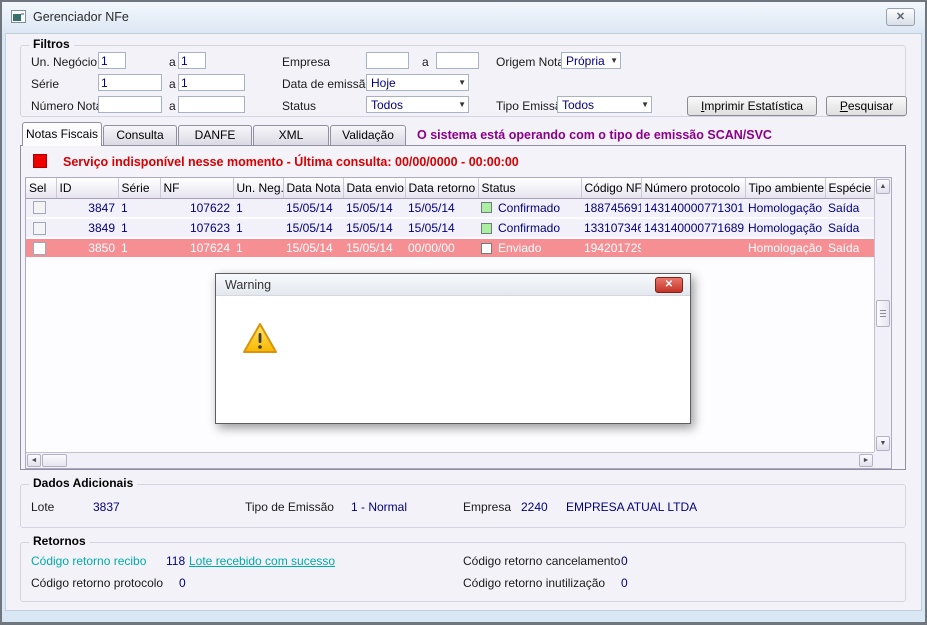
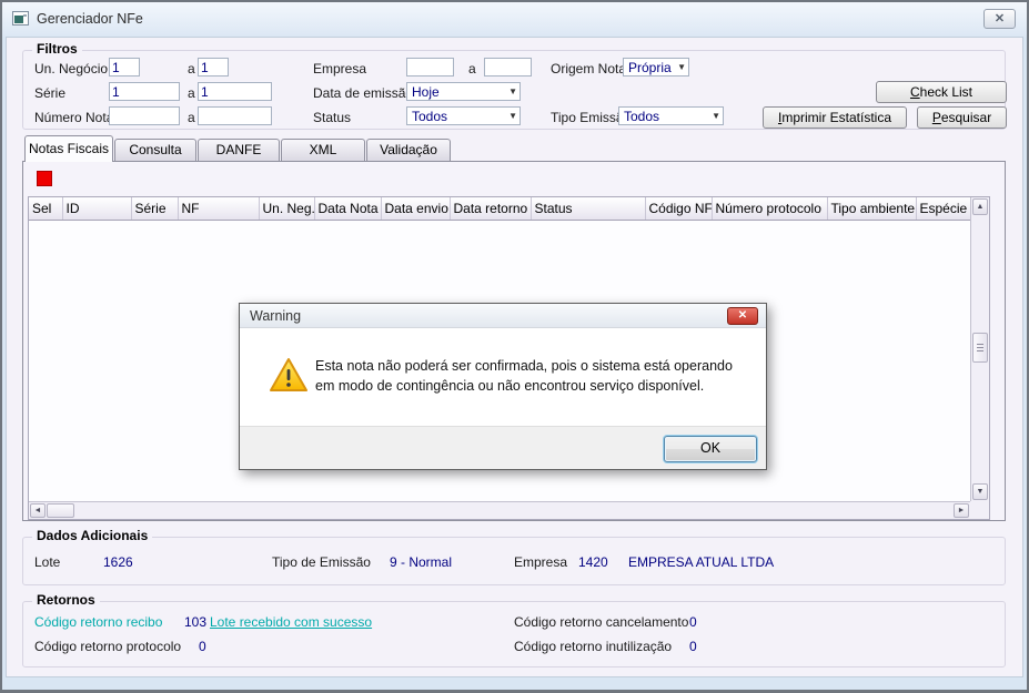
  Gerenciador NFe
  ✕
  Filtros
  Un. Negócio
  1
  a
  1
  Série
  1
  a
  1
  Número Not
  a
  Empresa
  a
  Data de emissã
  Hoje
  ▼
  Status
  Todos
  ▼
  Origem Not
  Própria
  ▼
  Tipo Emiss
  Todos
  ▼
+ Check List
  Imprimir Estatística
  Pesquisar
  Notas Fiscais
  Consulta
  DANFE
  XML
  Validação
- O sistema está operando com o tipo de emissão SCAN/SVC
- Serviço indisponível nesse momento - Última consulta: 00/00/0000 - 00:00:00
  Sel	ID	Série	NF	Un. Neg.	Data Nota	Data envio	Data retorno	Status	Código NF	Número protocolo	Tipo ambiente	Espécie
- 	3847	1	107622	1	15/05/14	15/05/14	15/05/14	Confirmado	188745691	143140000771301	Homologação	Saída
- 	3849	1	107623	1	15/05/14	15/05/14	15/05/14	Confirmado	133107346	143140000771689	Homologação	Saída
- 	3850	1	107624	1	15/05/14	15/05/14	00/00/00	Enviado	194201729		Homologação	Saída
  Dados Adicionais
  Lote
- 3837
+ 1626
  Tipo de Emissão
- 1 - Normal
+ 9 - Normal
  Empresa
- 2240
+ 1420
  EMPRESA ATUAL LTDA
  Retornos
  Código retorno recibo
- 118
+ 103
  Lote recebido com sucesso
  Código retorno protocolo
  0
  Código retorno cancelamento
  0
  Código retorno inutilização
  0
  Warning
  ✕
+ Esta nota não poderá ser confirmada, pois o sistema está operando em modo de contingência ou não encontrou serviço disponível.
+ OK
